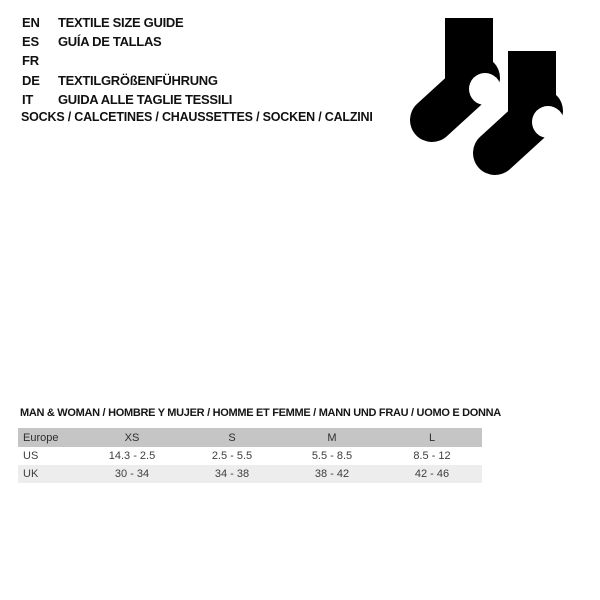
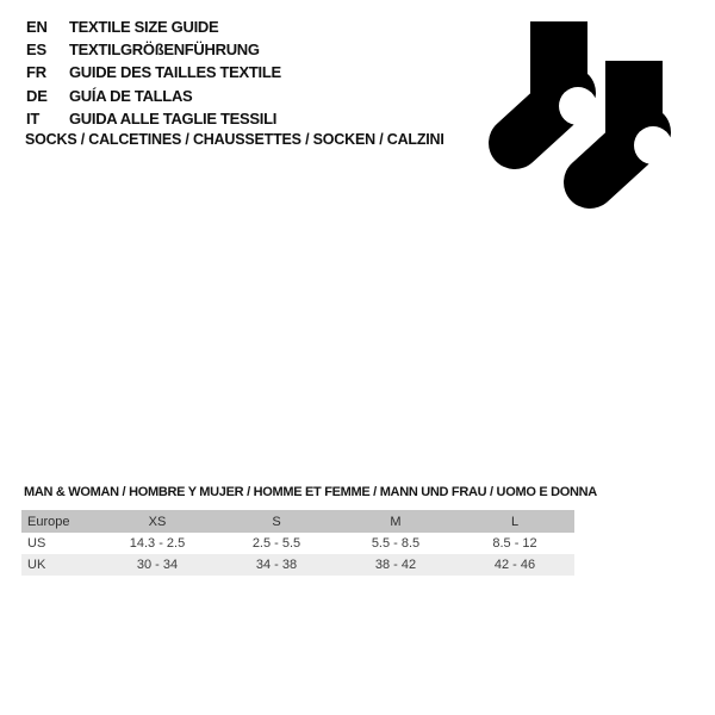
  EN
  TEXTILE SIZE GUIDE
  ES
- GUÍA DE TALLAS
+ TEXTILGRÖßENFÜHRUNG
  FR
+ GUIDE DES TAILLES TEXTILE
  DE
- TEXTILGRÖßENFÜHRUNG
+ GUÍA DE TALLAS
  IT
  GUIDA ALLE TAGLIE TESSILI
  SOCKS / CALCETINES / CHAUSSETTES / SOCKEN / CALZINI
  MAN & WOMAN / HOMBRE Y MUJER / HOMME ET FEMME / MANN UND FRAU / UOMO E DONNA
  Europe	XS	S	M	L
  US	14.3 - 2.5	2.5 - 5.5	5.5 - 8.5	8.5 - 12
  UK	30 - 34	34 - 38	38 - 42	42 - 46
